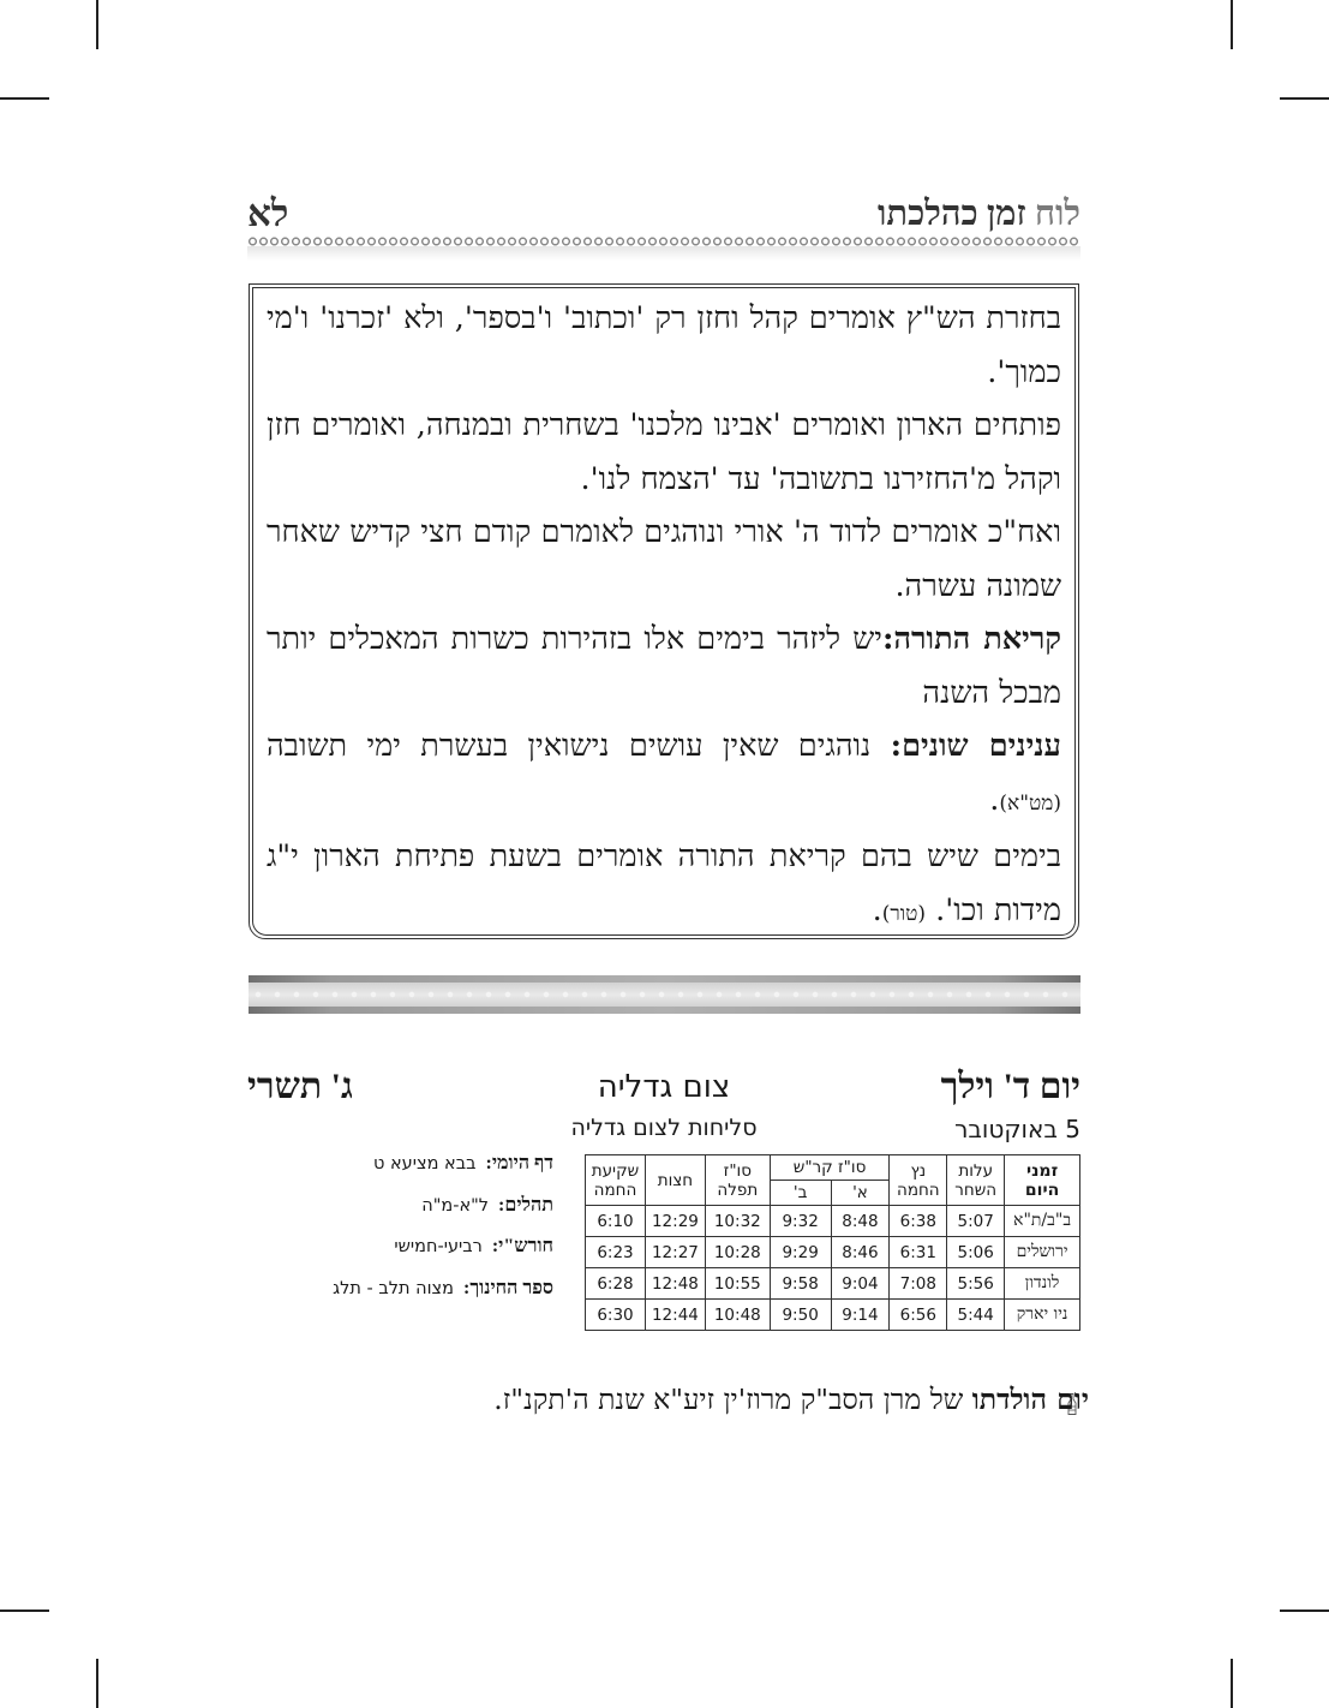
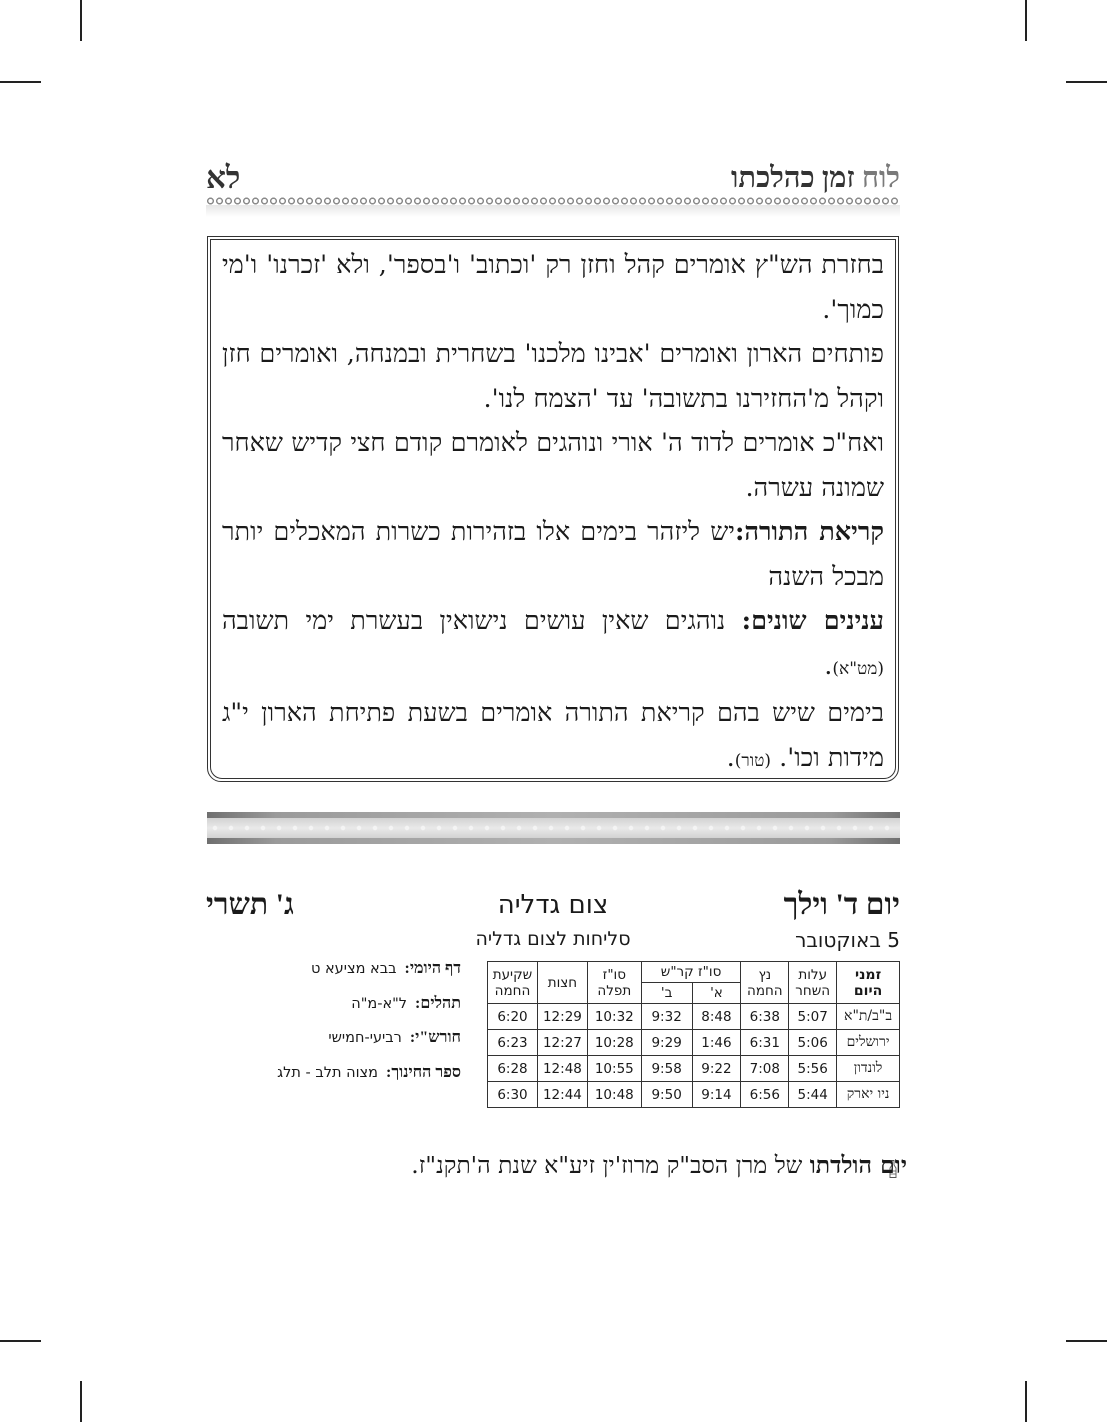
  לוח זמן כהלכתו
  לא
  בחזרת הש"ץ אומרים קהל וחזן רק 'וכתוב' ו'בספר', ולא 'זכרנו' ו'מי כמוך'.
  פותחים הארון ואומרים 'אבינו מלכנו' בשחרית ובמנחה, ואומרים חזן וקהל מ'החזירנו בתשובה' עד 'הצמח לנו'.
  ואח"כ אומרים לדוד ה' אורי ונוהגים לאומרם קודם חצי קדיש שאחר שמונה עשרה.
  קריאת התורה:יש ליזהר בימים אלו בזהירות כשרות המאכלים יותר מבכל השנה
  ענינים שונים: נוהגים שאין עושים נישואין בעשרת ימי תשובה (מט"א).
  בימים שיש בהם קריאת התורה אומרים בשעת פתיחת הארון י"ג מידות וכו'. (טור).
  יום ד' וילך
  5 באוקטובר
  צום גדליה
  סליחות לצום גדליה
  ג' תשרי
  זמניהיום	עלותהשחר	נץהחמה	סו"ז קר"ש	סו"זתפלה	חצות	שקיעתהחמה
  א'	ב'
- ב"ב/ת"א	5:07	6:38	8:48	9:32	10:32	12:29	6:10
+ ב"ב/ת"א	5:07	6:38	8:48	9:32	10:32	12:29	6:20
- ירושלים	5:06	6:31	8:46	9:29	10:28	12:27	6:23
+ ירושלים	5:06	6:31	1:46	9:29	10:28	12:27	6:23
- לונדון	5:56	7:08	9:04	9:58	10:55	12:48	6:28
+ לונדון	5:56	7:08	9:22	9:58	10:55	12:48	6:28
  ניו יארק	5:44	6:56	9:14	9:50	10:48	12:44	6:30
  דף היומי:בבא מציעא ט
  תהלים:ל"א-מ"ה
  חורש"י:רביעי-חמישי
  ספר החינוך:מצוה תלב - תלג
  יום הולדתו של מרן הסב"ק מרוז'ין זיע"א שנת ה'תקנ"ז.
